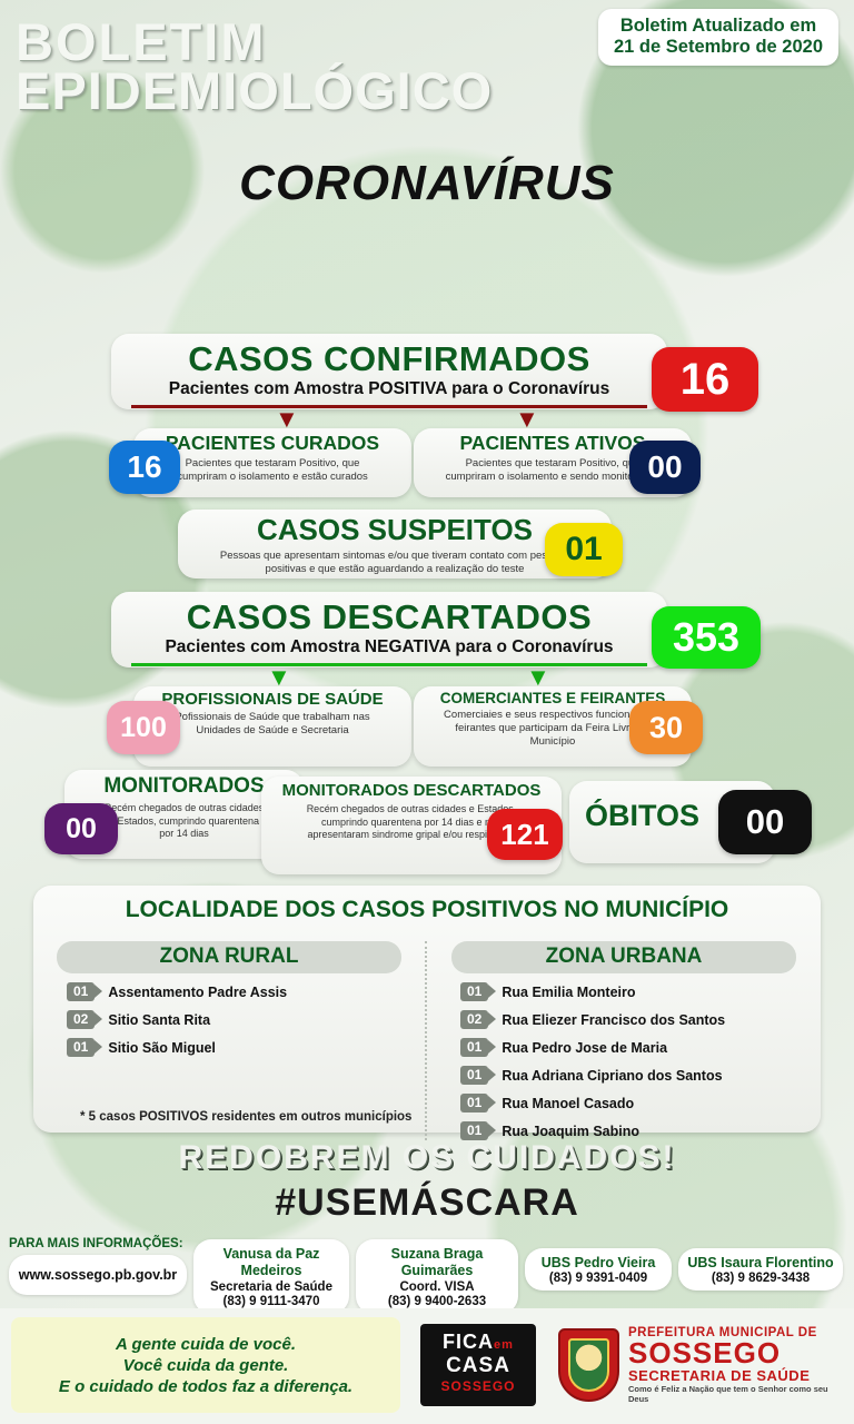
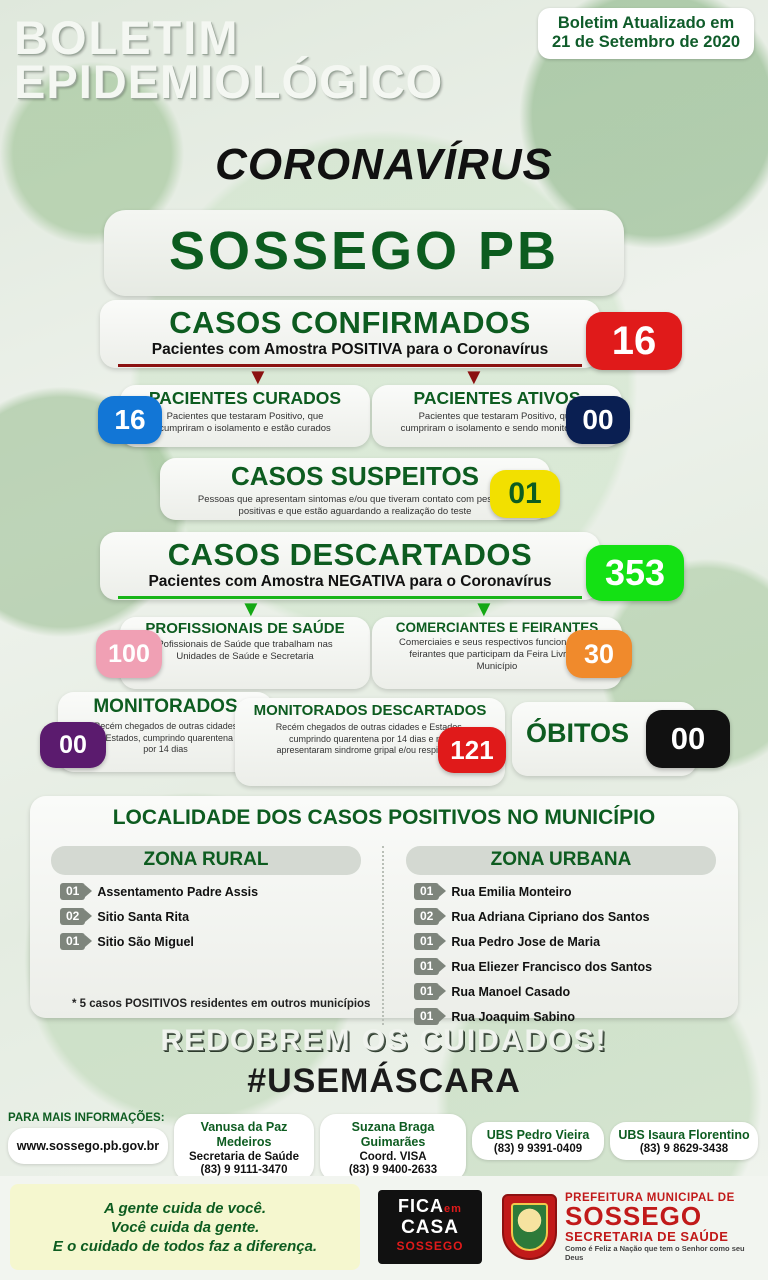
  Boletim Atualizado em
  21 de Setembro de 2020
  BOLETIM
  EPIDEMIOLÓGICO
  CORONAVÍRUS
+ SOSSEGO PB
  CASOS CONFIRMADOS
  Pacientes com Amostra POSITIVA para o Coronavírus
  16
  ▼
  ▼
  ACIENTES CURADOS
  Pacientes que testaram Positivo, que umpriram o isolamento e estão curados
  16
  PACIENTES ATIVO
  Pacientes que testaram Positivo, q cumpriram o isolamento e sendo monit
  00
  CASOS SUSPEITOS
  Pessoas que apresentam sintomas e/ou que tiveram contato com pe positivas e que estão aguardando a realização do teste
  01
  CASOS DESCARTADOS
  Pacientes com Amostra NEGATIVA para o Coronavírus
  353
  ▼
  ▼
  PROFISSIONAIS DE SAÚDE
  ofissionais de Saúde que trabalham nas Unidades de Saúde e Secretaria
  100
  COMERCIANTES E FEIRANTES
  Comerciaies e seus respectivos funcion feirantes que participam da Feira Livr Município
  30
  MONITORADOS
  ecém chegados de outras cidade Estados, cumprindo quarentena por 14 dias
  00
  MONITORADOS DESCARTADOS
  Recém chegados de outras cidades e Esta cumprindo quarentena por 14 dias e apresentaram sindrome gripal e/ou resp
  121
  ÓBITOS
  00
  LOCALIDADE DOS CASOS POSITIVOS NO MUNICÍPIO
  ZONA RURAL
  01
  Assentamento Padre Assis
  02
  Sitio Santa Rita
  01
  Sitio São Miguel
  ZONA URBANA
  01
  Rua Emilia Monteiro
  02
- Rua Eliezer Francisco dos Santos
+ Rua Adriana Cipriano dos Santos
  01
  Rua Pedro Jose de Maria
  01
- Rua Adriana Cipriano dos Santos
+ Rua Eliezer Francisco dos Santos
  01
  Rua Manoel Casado
  01
  Rua Joaquim Sabino
  * 5 casos POSITIVOS residentes em outros municípios
  REDOBREM OS CUIDADOS!
  #USEMÁSCARA
  PARA MAIS INFORMAÇÕES:
  www.sossego.pb.gov.br
  Vanusa da Paz Medeiros
  Secretaria de Saúde
  (83) 9 9111-3470
  Suzana Braga Guimarães
  Coord. VISA
  (83) 9 9400-2633
  UBS Pedro Vieira
  (83) 9 9391-0409
  UBS Isaura Florentino
  (83) 9 8629-3438
  A gente cuida de você.
  Você cuida da gente.
  E o cuidado de todos faz a diferença.
  FICAem
  CASA
  SOSSEGO
  PREFEITURA MUNICIPAL DE
  SOSSEGO
  SECRETARIA DE SAÚDE
  Como é Feliz a Nação que tem o Senhor como seu Deus
